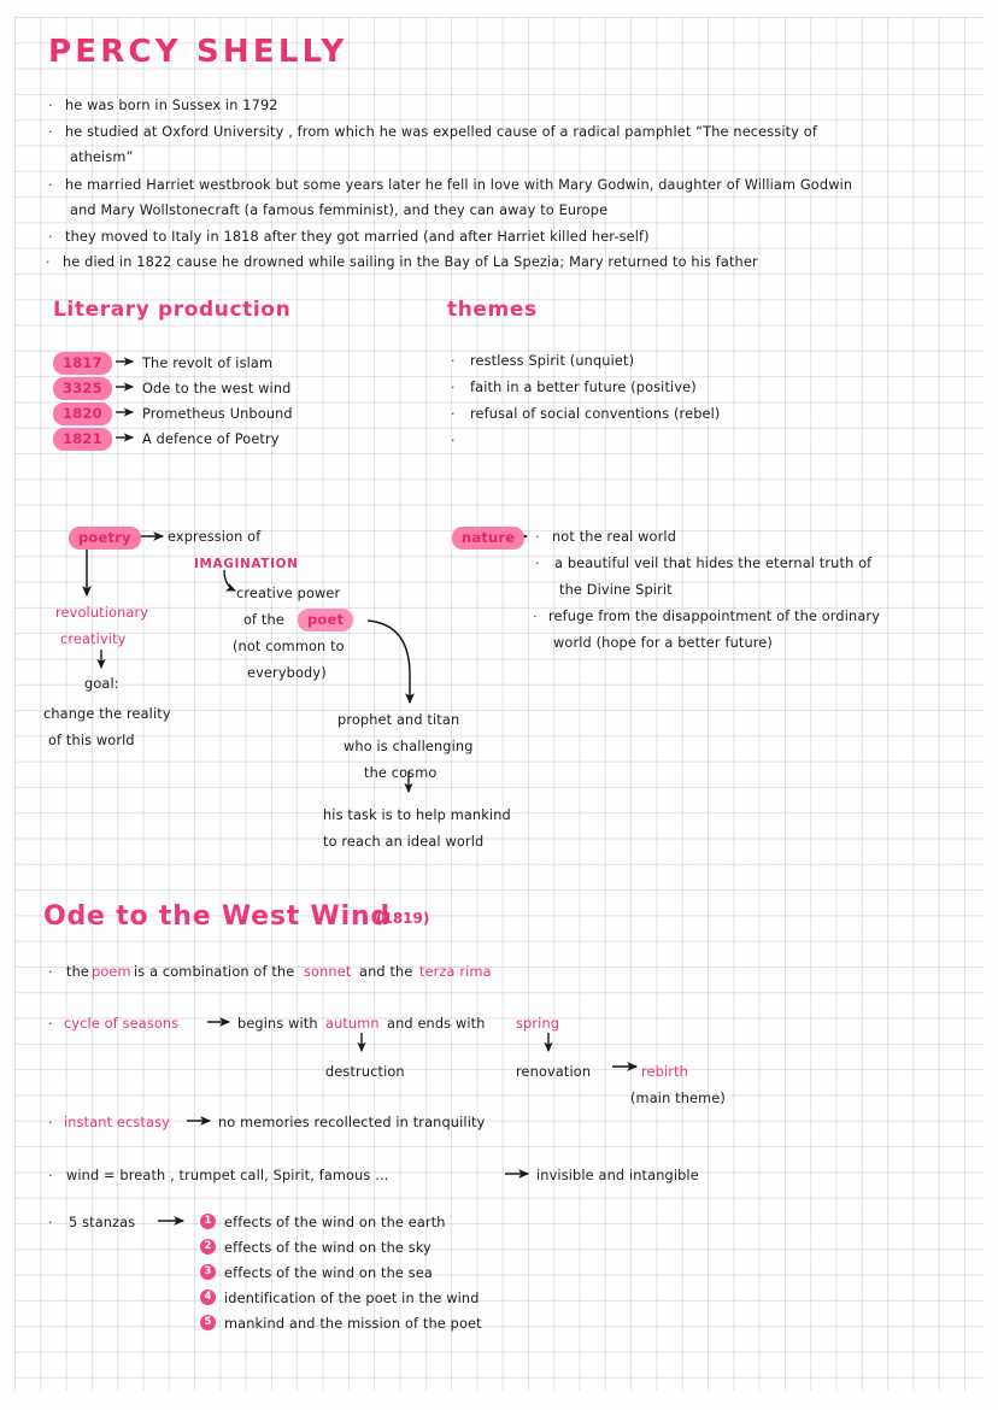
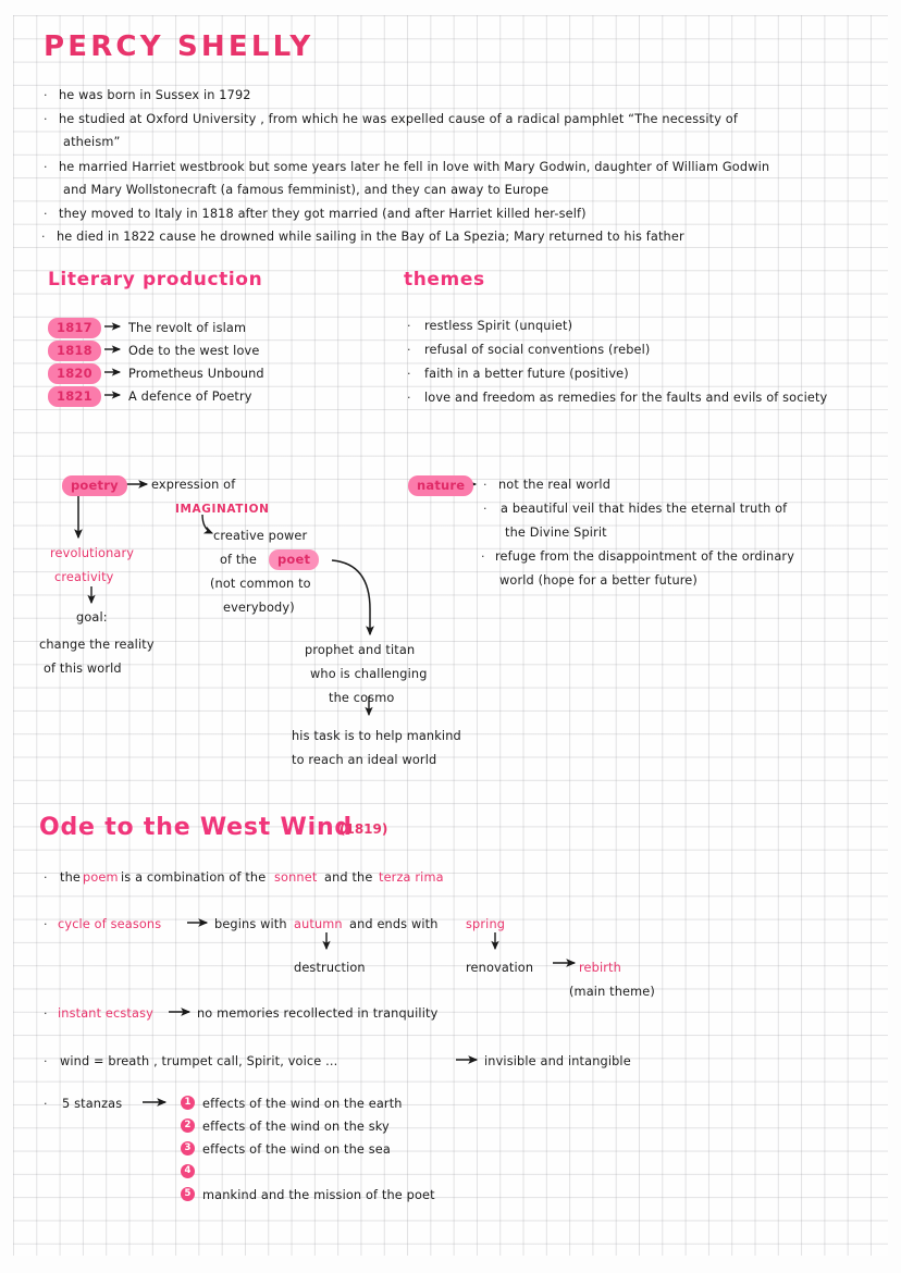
  PERCY SHELLY
  ·
  he was born in Sussex in 1792
  ·
  he studied at Oxford University , from which he was expelled cause of a radical pamphlet “The necessity of
  atheism”
  ·
  he married Harriet westbrook but some years later he fell in love with Mary Godwin, daughter of William Godwin
  and Mary Wollstonecraft (a famous femminist), and they can away to Europe
  ·
  they moved to Italy in 1818 after they got married (and after Harriet killed her-self)
  ·
  he died in 1822 cause he drowned while sailing in the Bay of La Spezia; Mary returned to his father
  Literary production
  1817
  The revolt of islam
- 3325
+ 1818
- Ode to the west wind
+ Ode to the west love
  1820
  Prometheus Unbound
  1821
  A defence of Poetry
  themes
  ·
  restless Spirit (unquiet)
  ·
- faith in a better future (positive)
+ refusal of social conventions (rebel)
  ·
- refusal of social conventions (rebel)
+ faith in a better future (positive)
  ·
+ love and freedom as remedies for the faults and evils of society
  poetry
  expression of
  IMAGINATION
  creative power
  of the
  poet
  (not common to
  everybody)
  revolutionary
  creativity
  goal:
  change the reality
  of this world
  prophet and titan
  who is challenging
  the cosmo
  his task is to help mankind
  to reach an ideal world
  nature
  ·
  not the real world
  ·
  a beautiful veil that hides the eternal truth of
  the Divine Spirit
  ·
  refuge from the disappointment of the ordinary
  world (hope for a better future)
  Ode to the West Wind
  (1819)
  ·
  the
  poem
  is a combination of the
  sonnet
  and the
  terza rima
  ·
  cycle of seasons
  begins with
  autumn
  and ends with
  spring
  destruction
  renovation
  rebirth
  (main theme)
  ·
  instant ecstasy
  no memories recollected in tranquility
  ·
- wind = breath , trumpet call, Spirit, famous ...
+ wind = breath , trumpet call, Spirit, voice ...
  invisible and intangible
  ·
  5 stanzas
  1
  effects of the wind on the earth
  2
  effects of the wind on the sky
  3
  effects of the wind on the sea
  4
- identification of the poet in the wind
  5
  mankind and the mission of the poet
